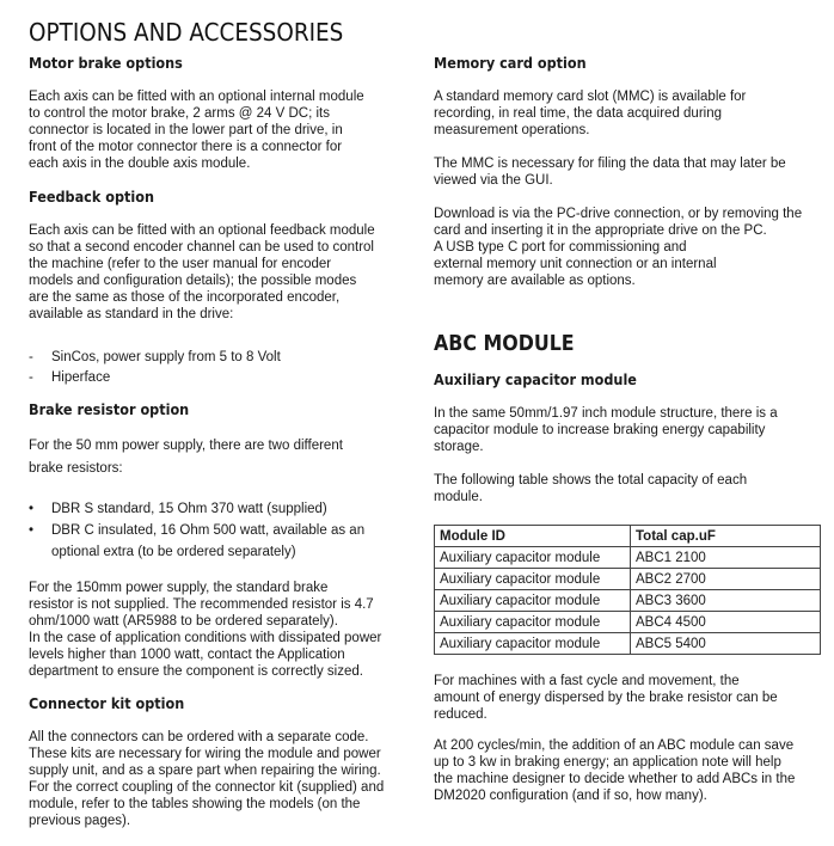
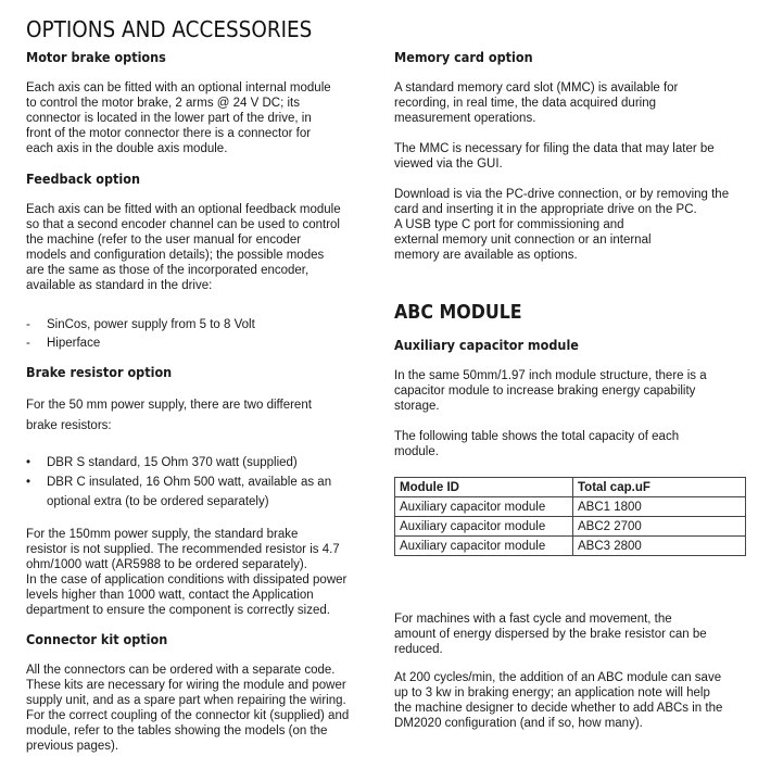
  OPTIONS AND ACCESSORIES
  Motor brake options
  Each axis can be fitted with an optional internal module
  to control the motor brake, 2 arms @ 24 V DC; its
  connector is located in the lower part of the drive, in
  front of the motor connector there is a connector for
  each axis in the double axis module.
  Feedback option
  Each axis can be fitted with an optional feedback module
  so that a second encoder channel can be used to control
  the machine (refer to the user manual for encoder
  models and configuration details); the possible modes
  are the same as those of the incorporated encoder,
  available as standard in the drive:
  -
  SinCos, power supply from 5 to 8 Volt
  -
  Hiperface
  Brake resistor option
  For the 50 mm power supply, there are two different
  brake resistors:
  •
  DBR S standard, 15 Ohm 370 watt (supplied)
  •
  DBR C insulated, 16 Ohm 500 watt, available as an
  optional extra (to be ordered separately)
  For the 150mm power supply, the standard brake
  resistor is not supplied. The recommended resistor is 4.7
  ohm/1000 watt (AR5988 to be ordered separately).
  In the case of application conditions with dissipated power
  levels higher than 1000 watt, contact the Application
  department to ensure the component is correctly sized.
  Connector kit option
  All the connectors can be ordered with a separate code.
  These kits are necessary for wiring the module and power
  supply unit, and as a spare part when repairing the wiring.
  For the correct coupling of the connector kit (supplied) and
  module, refer to the tables showing the models (on the
  previous pages).
  Memory card option
  A standard memory card slot (MMC) is available for
  recording, in real time, the data acquired during
  measurement operations.
  The MMC is necessary for filing the data that may later be
  viewed via the GUI.
  Download is via the PC-drive connection, or by removing the
  card and inserting it in the appropriate drive on the PC.
  A USB type C port for commissioning and
  external memory unit connection or an internal
  memory are available as options.
  ABC MODULE
  Auxiliary capacitor module
  In the same 50mm/1.97 inch module structure, there is a
  capacitor module to increase braking energy capability
  storage.
  The following table shows the total capacity of each
  module.
  Module ID	Total cap.uF
- Auxiliary capacitor module	ABC1 2100
+ Auxiliary capacitor module	ABC1 1800
  Auxiliary capacitor module	ABC2 2700
- Auxiliary capacitor module	ABC3 3600
+ Auxiliary capacitor module	ABC3 2800
- Auxiliary capacitor module	ABC4 4500
- Auxiliary capacitor module	ABC5 5400
  For machines with a fast cycle and movement, the
  amount of energy dispersed by the brake resistor can be
  reduced.
  At 200 cycles/min, the addition of an ABC module can save
  up to 3 kw in braking energy; an application note will help
  the machine designer to decide whether to add ABCs in the
  DM2020 configuration (and if so, how many).
